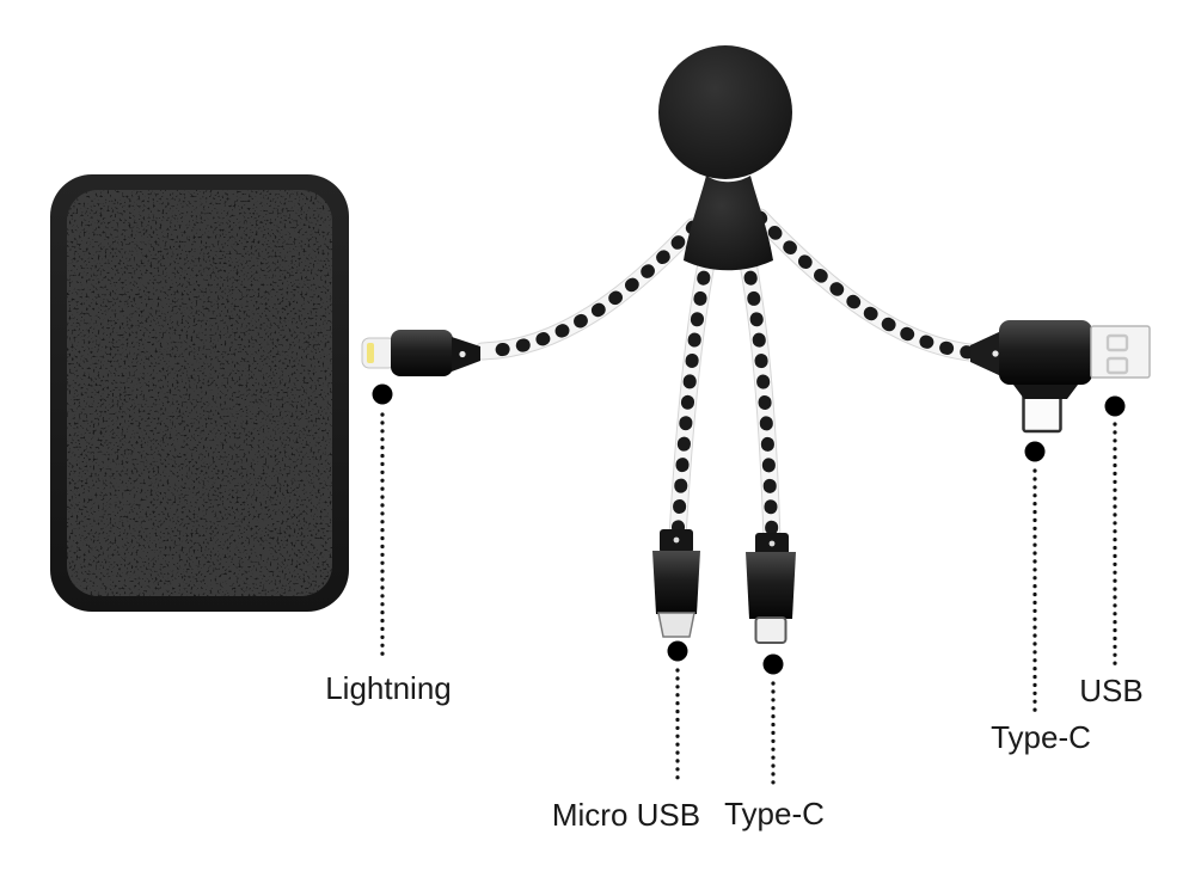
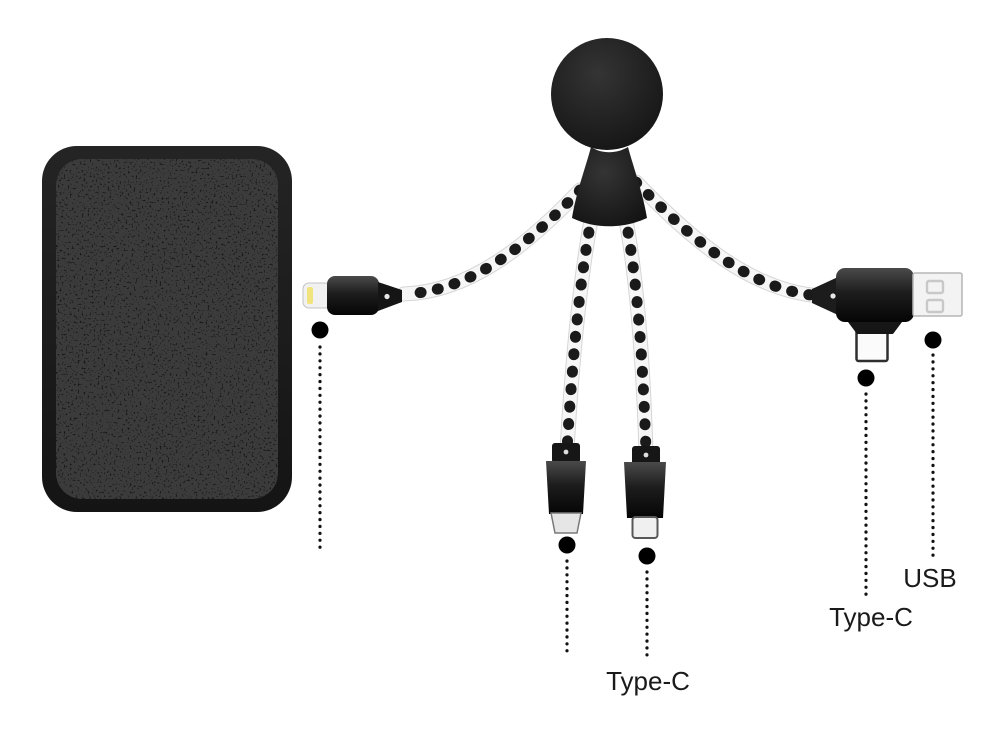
- Lightning
- Micro USB
  Type-C
  Type-C
  USB
